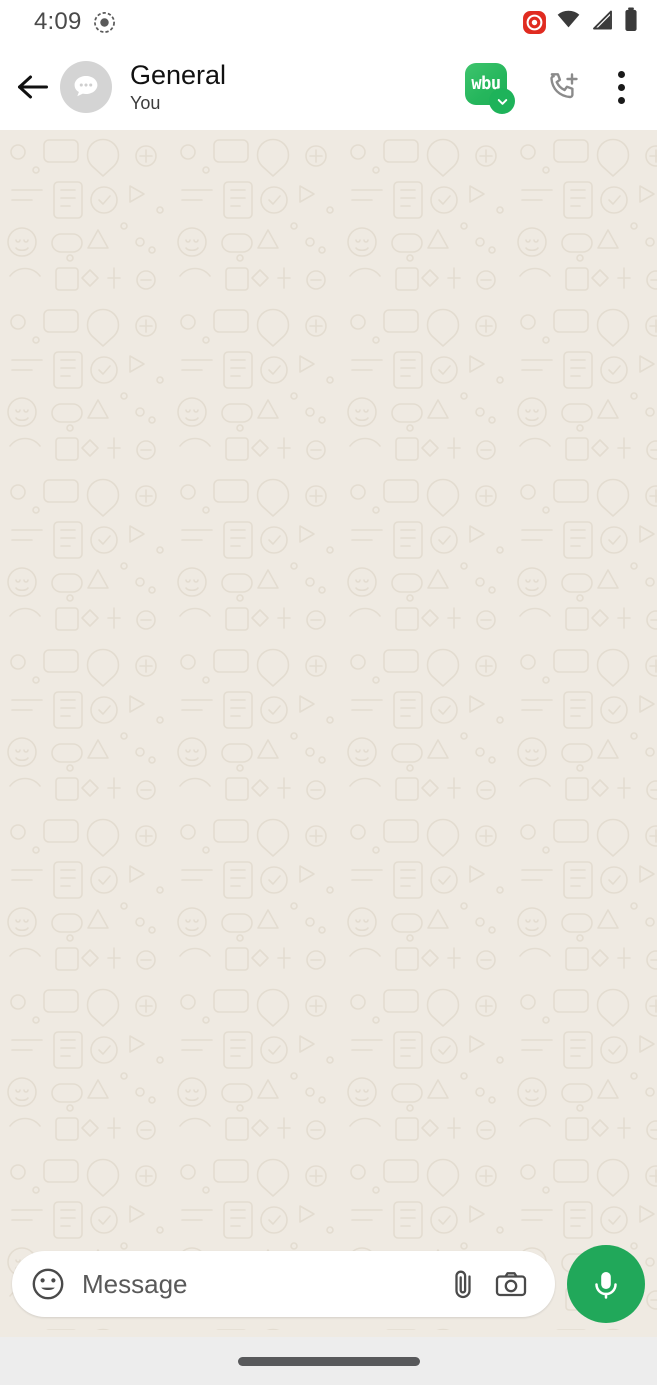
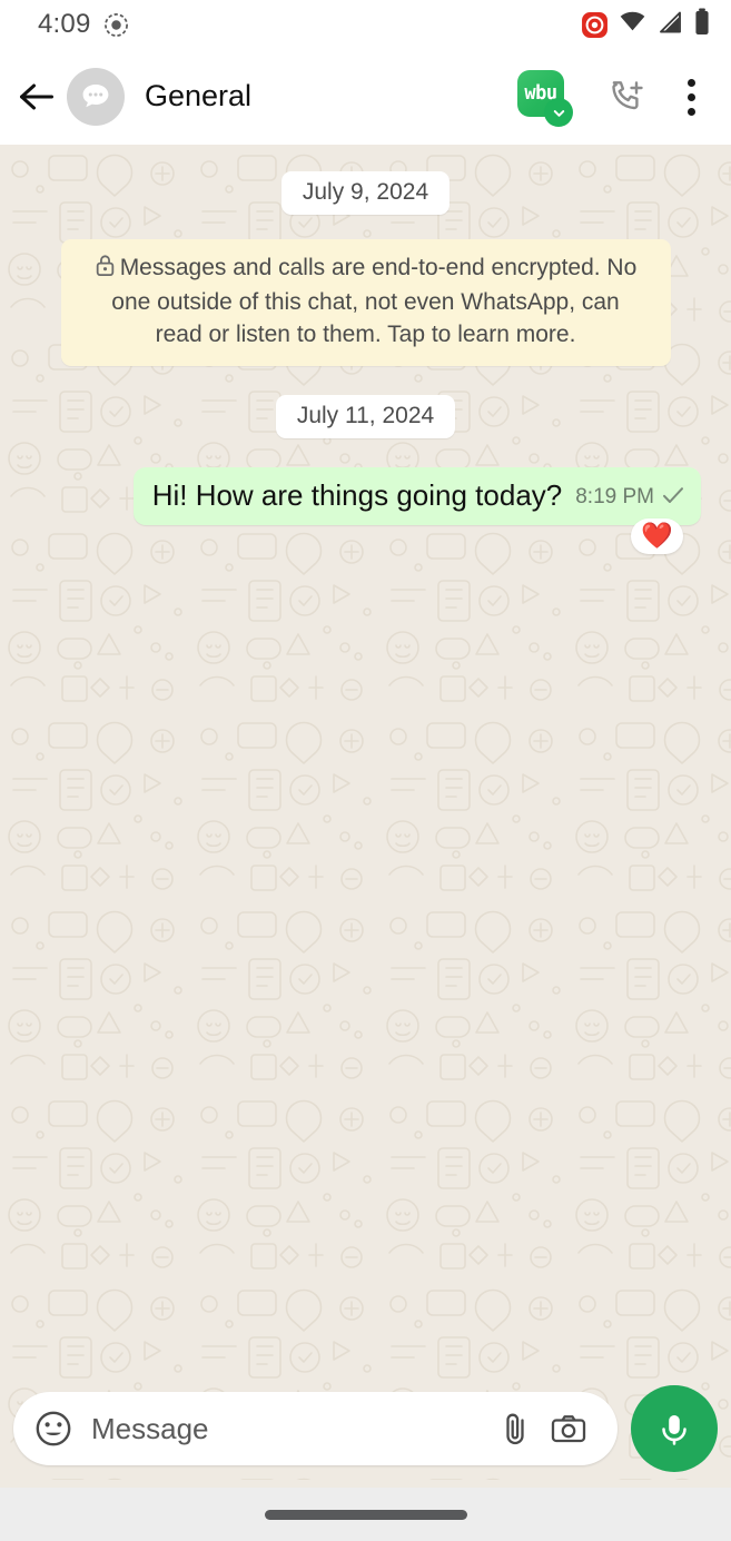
  4:09
  General
- You
  wbu
+ July 9, 2024
+ Messages and calls are end-to-end encrypted. No one outside of this chat, not even WhatsApp, can read or listen to them. Tap to learn more.
+ July 11, 2024
+ Hi! How are things going today?
+ 8:19 PM
+ ❤️
  Message
